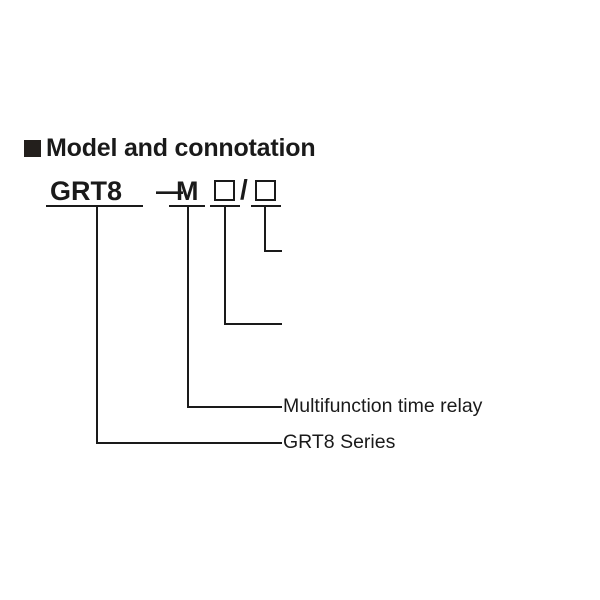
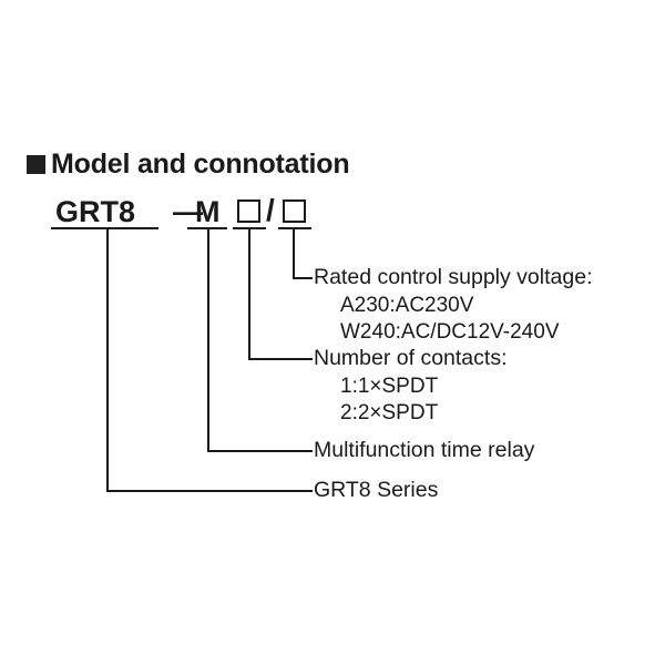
  Model and connotation
  GRT8
  —
  M
  /
+ Rated control supply voltage:
+ A230:AC230V
+ W240:AC/DC12V-240V
+ Number of contacts:
+ 1:1×SPDT
+ 2:2×SPDT
  Multifunction time relay
  GRT8 Series
